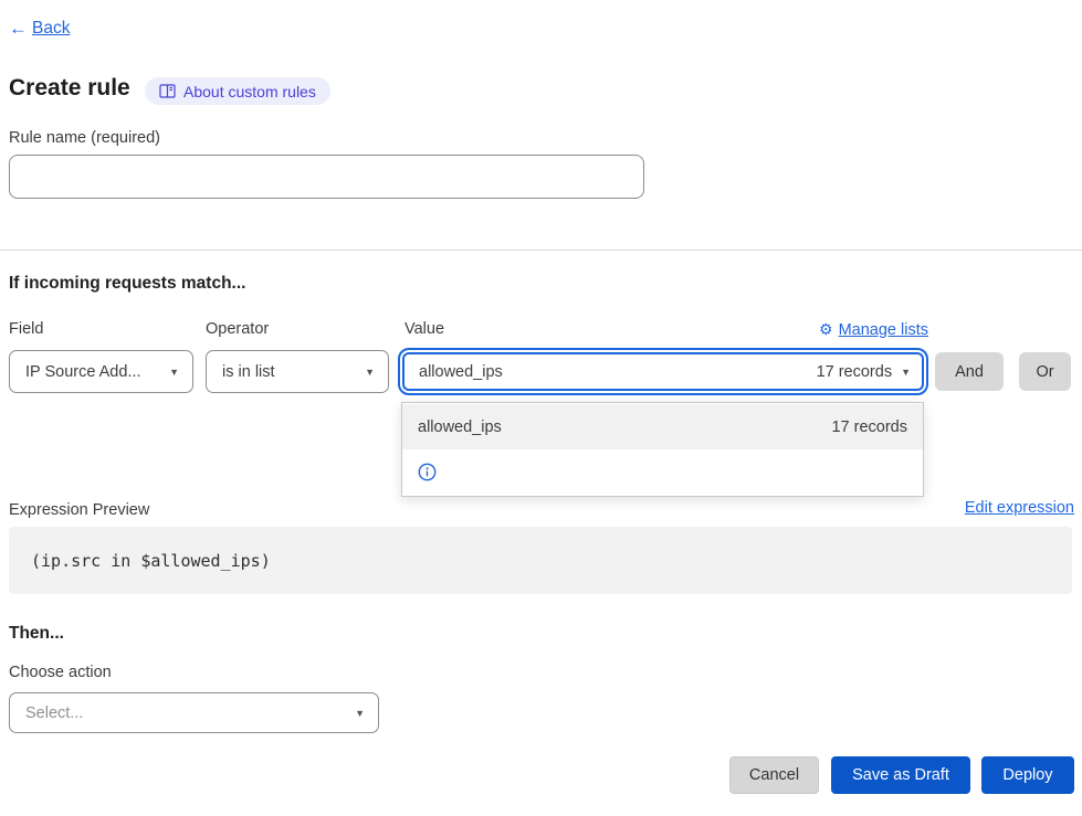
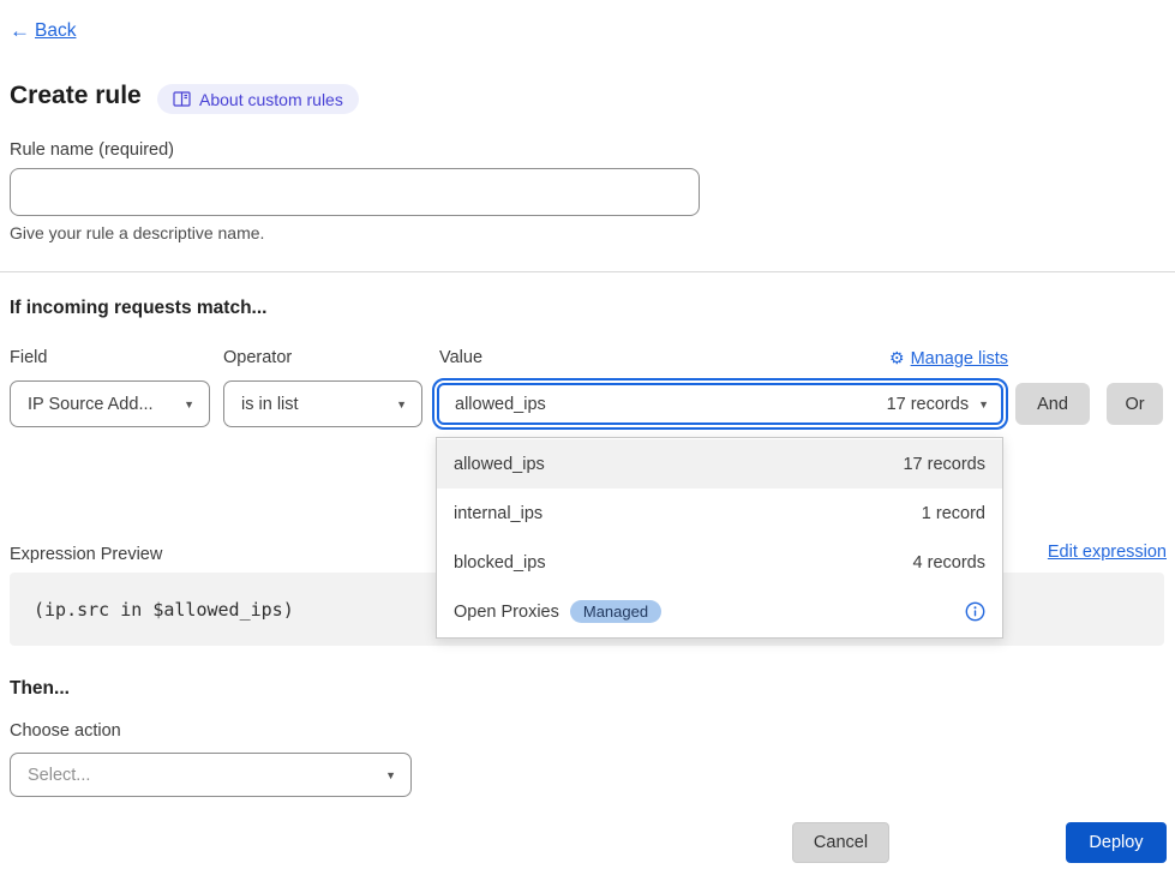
  ←
  Back
  Create rule
  About custom rules
  Rule name (required)
+ Give your rule a descriptive name.
  If incoming requests match...
  Field
  Operator
  Value
  ⚙
  Manage lists
  IP Source Add...
  ▼
  is in list
  ▼
  allowed_ips
  17 records
  ▼
  And
  Or
  allowed_ips
  17 records
+ internal_ips
+ 1 record
+ blocked_ips
+ 4 records
+ Open Proxies
+ Managed
  Expression Preview
  Edit expression
  (ip.src in $allowed_ips)
  Then...
  Choose action
  Select...
  ▼
  Cancel
- Save as Draft
  Deploy
